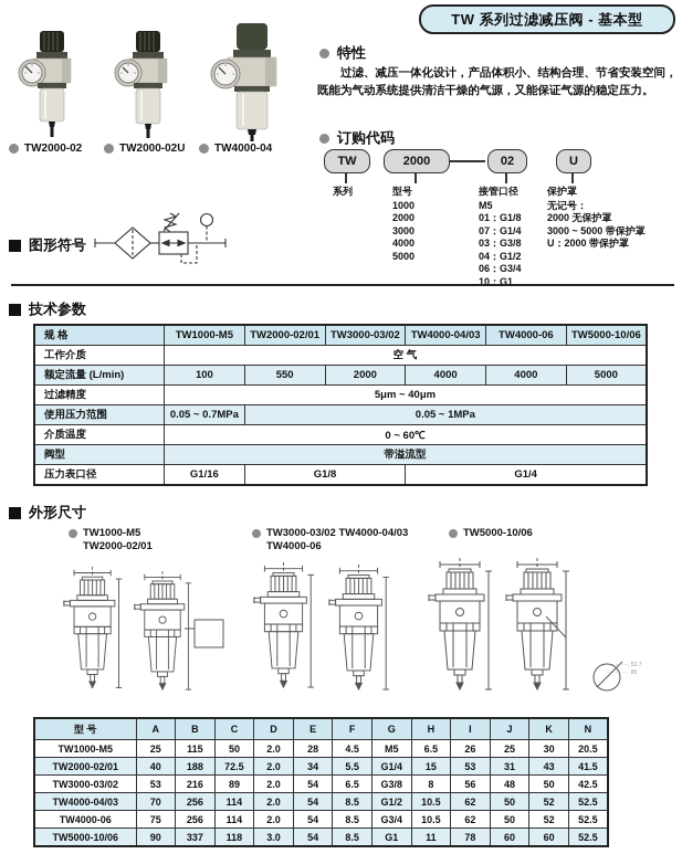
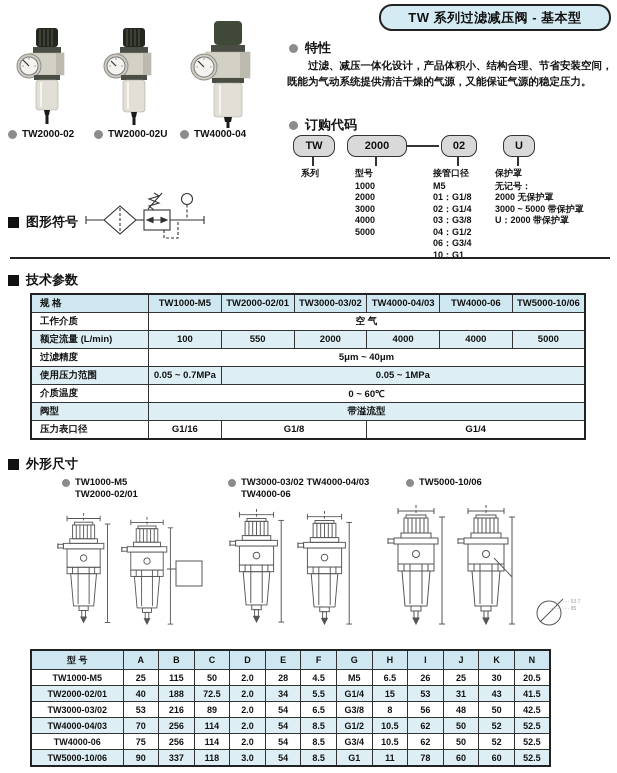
  TW 系列过滤减压阀 - 基本型
  TW2000-02
  TW2000-02U
  TW4000-04
  特性
  过滤、减压一体化设计，产品体积小、结构合理、节省安装空间，既能为气动系统提供清洁干燥的气源，又能保证气源的稳定压力。
  订购代码
  TW
  2000
  02
  U
  系列
  型号
  1000
  2000
  3000
  4000
  5000
  接管口径
  M5
  01：G1/8
- 07：G1/4
+ 02：G1/4
  03：G3/8
  04：G1/2
  06：G3/4
  10：G1
  保护罩
  无记号：
  2000 无保护罩
  3000 ~ 5000 带保护罩
  U：2000 带保护罩
  图形符号
  技术参数
  规 格	TW1000-M5	TW2000-02/01	TW3000-03/02	TW4000-04/03	TW4000-06	TW5000-10/06
  工作介质	空 气
  额定流量 (L/min)	100	550	2000	4000	4000	5000
  过滤精度	5μm ~ 40μm
  使用压力范围	0.05 ~ 0.7MPa	0.05 ~ 1MPa
  介质温度	0 ~ 60℃
  阀型	带溢流型
  压力表口径	G1/16	G1/8	G1/4
  外形尺寸
  TW1000-M5
  TW2000-02/01
  TW3000-03/02 TW4000-04/03
  TW4000-06
  TW5000-10/06
  型 号	A	B	C	D	E	F	G	H	I	J	K	N
  TW1000-M5	25	115	50	2.0	28	4.5	M5	6.5	26	25	30	20.5
  TW2000-02/01	40	188	72.5	2.0	34	5.5	G1/4	15	53	31	43	41.5
  TW3000-03/02	53	216	89	2.0	54	6.5	G3/8	8	56	48	50	42.5
  TW4000-04/03	70	256	114	2.0	54	8.5	G1/2	10.5	62	50	52	52.5
  TW4000-06	75	256	114	2.0	54	8.5	G3/4	10.5	62	50	52	52.5
  TW5000-10/06	90	337	118	3.0	54	8.5	G1	11	78	60	60	52.5
